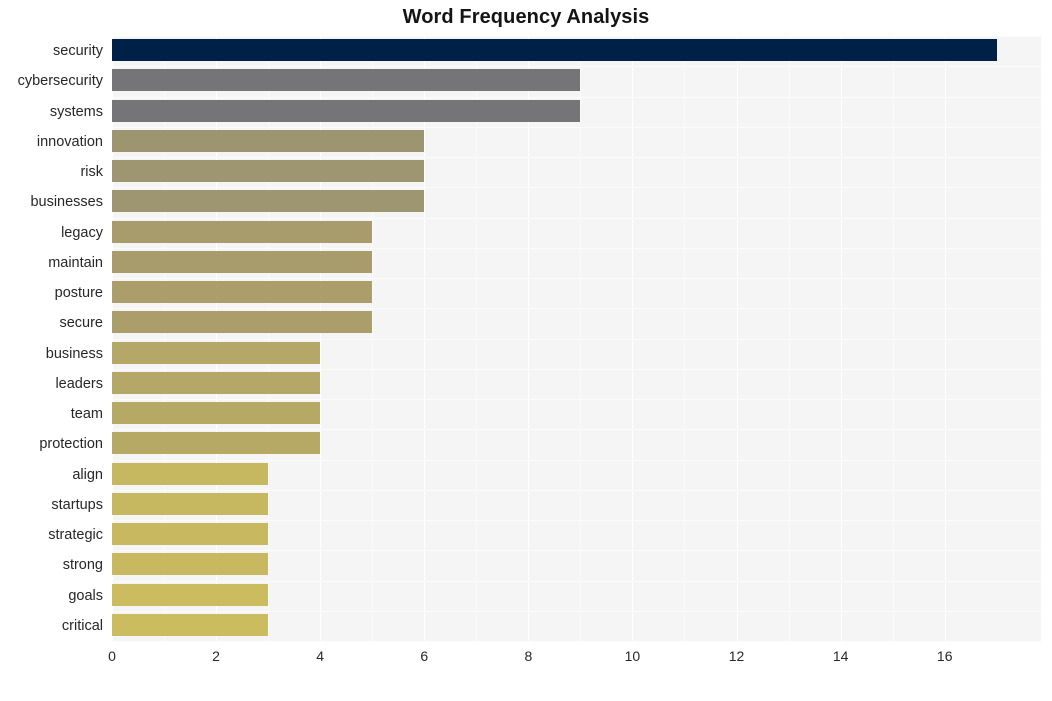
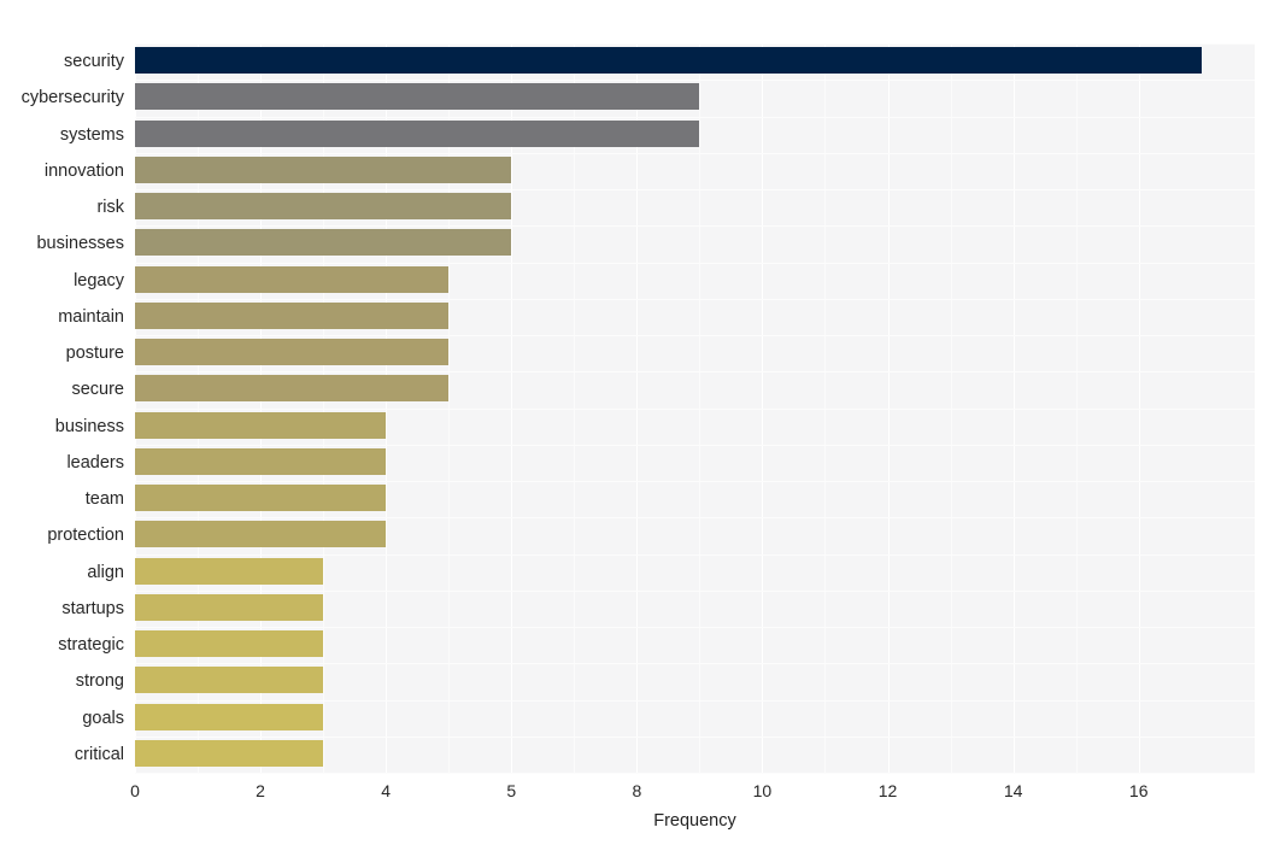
- Word Frequency Analysis
  security
  cybersecurity
  systems
  innovation
  risk
  businesses
  legacy
  maintain
  posture
  secure
  business
  leaders
  team
  protection
  align
  startups
  strategic
  strong
  goals
  critical
  0
  2
  4
- 6
+ 5
  8
  10
  12
  14
  16
+ Frequency
